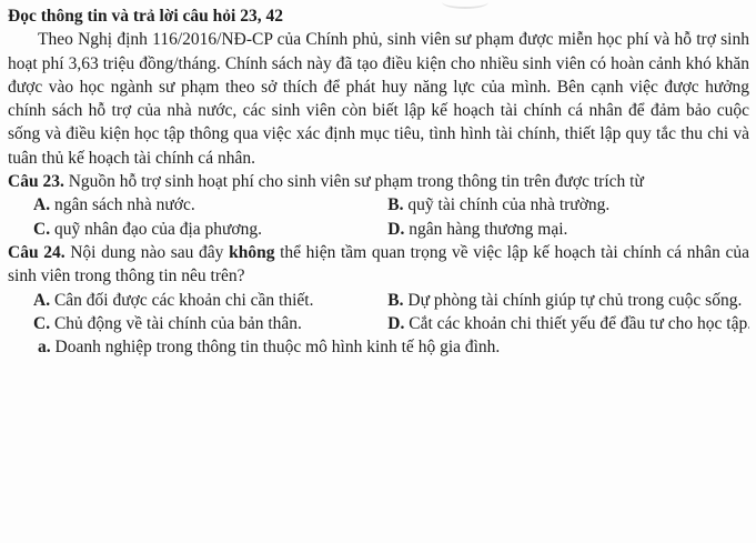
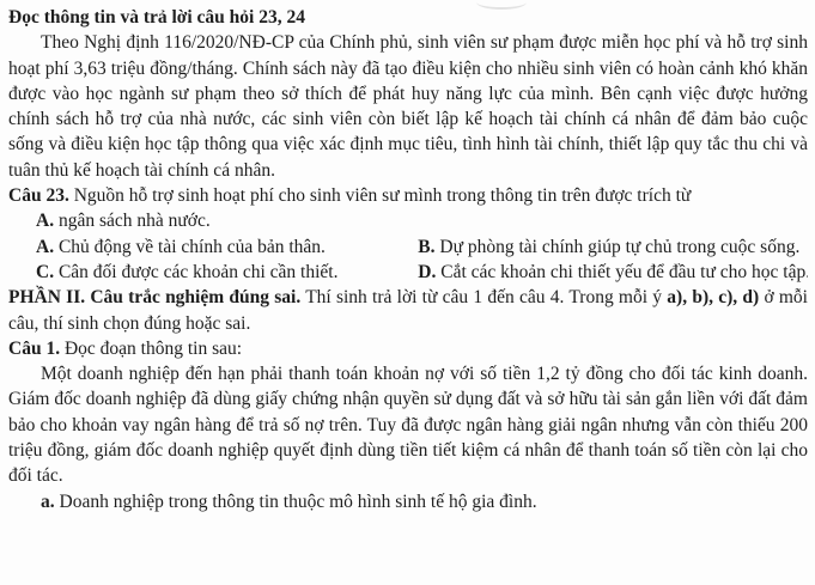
- Đọc thông tin và trả lời câu hỏi 23, 42
+ Đọc thông tin và trả lời câu hỏi 23, 24
- Theo Nghị định 116/2016/NĐ-CP của Chính phủ, sinh viên sư phạm được miễn học phí và hỗ trợ sinh hoạt phí 3,63 triệu đồng/tháng. Chính sách này đã tạo điều kiện cho nhiều sinh viên có hoàn cảnh khó khăn được vào học ngành sư phạm theo sở thích để phát huy năng lực của mình. Bên cạnh việc được hưởng chính sách hỗ trợ của nhà nước, các sinh viên còn biết lập kế hoạch tài chính cá nhân để đảm bảo cuộc sống và điều kiện học tập thông qua việc xác định mục tiêu, tình hình tài chính, thiết lập quy tắc thu chi và tuân thủ kế hoạch tài chính cá nhân.
+ Theo Nghị định 116/2020/NĐ-CP của Chính phủ, sinh viên sư phạm được miễn học phí và hỗ trợ sinh hoạt phí 3,63 triệu đồng/tháng. Chính sách này đã tạo điều kiện cho nhiều sinh viên có hoàn cảnh khó khăn được vào học ngành sư phạm theo sở thích để phát huy năng lực của mình. Bên cạnh việc được hưởng chính sách hỗ trợ của nhà nước, các sinh viên còn biết lập kế hoạch tài chính cá nhân để đảm bảo cuộc sống và điều kiện học tập thông qua việc xác định mục tiêu, tình hình tài chính, thiết lập quy tắc thu chi và tuân thủ kế hoạch tài chính cá nhân.
- Câu 23. Nguồn hỗ trợ sinh hoạt phí cho sinh viên sư phạm trong thông tin trên được trích từ
+ Câu 23. Nguồn hỗ trợ sinh hoạt phí cho sinh viên sư mình trong thông tin trên được trích từ
  A. ngân sách nhà nước.
- B. quỹ tài chính của nhà trường.
- C. quỹ nhân đạo của địa phương.
- D. ngân hàng thương mại.
- Câu 24. Nội dung nào sau đây không thể hiện tầm quan trọng về việc lập kế hoạch tài chính cá nhân của sinh viên trong thông tin nêu trên?
- A. Cân đối được các khoản chi cần thiết.
+ A. Chủ động về tài chính của bản thân.
  B. Dự phòng tài chính giúp tự chủ trong cuộc sống.
- C. Chủ động về tài chính của bản thân.
+ C. Cân đối được các khoản chi cần thiết.
  D. Cắt các khoản chi thiết yếu để đầu tư cho học tập
+ PHẦN II. Câu trắc nghiệm đúng sai. Thí sinh trả lời từ câu 1 đến câu 4. Trong mỗi ý a), b), c), d) ở mỗi câu, thí sinh chọn đúng hoặc sai.
+ Câu 1. Đọc đoạn thông tin sau:
+ Một doanh nghiệp đến hạn phải thanh toán khoản nợ với số tiền 1,2 tỷ đồng cho đối tác kinh doanh. Giám đốc doanh nghiệp đã dùng giấy chứng nhận quyền sử dụng đất và sở hữu tài sản gắn liền với đất đảm bảo cho khoản vay ngân hàng để trả số nợ trên. Tuy đã được ngân hàng giải ngân nhưng vẫn còn thiếu 200 triệu đồng, giám đốc doanh nghiệp quyết định dùng tiền tiết kiệm cá nhân để thanh toán số tiền còn lại cho đối tác.
- a. Doanh nghiệp trong thông tin thuộc mô hình kinh tế hộ gia đình.
+ a. Doanh nghiệp trong thông tin thuộc mô hình sinh tế hộ gia đình.
